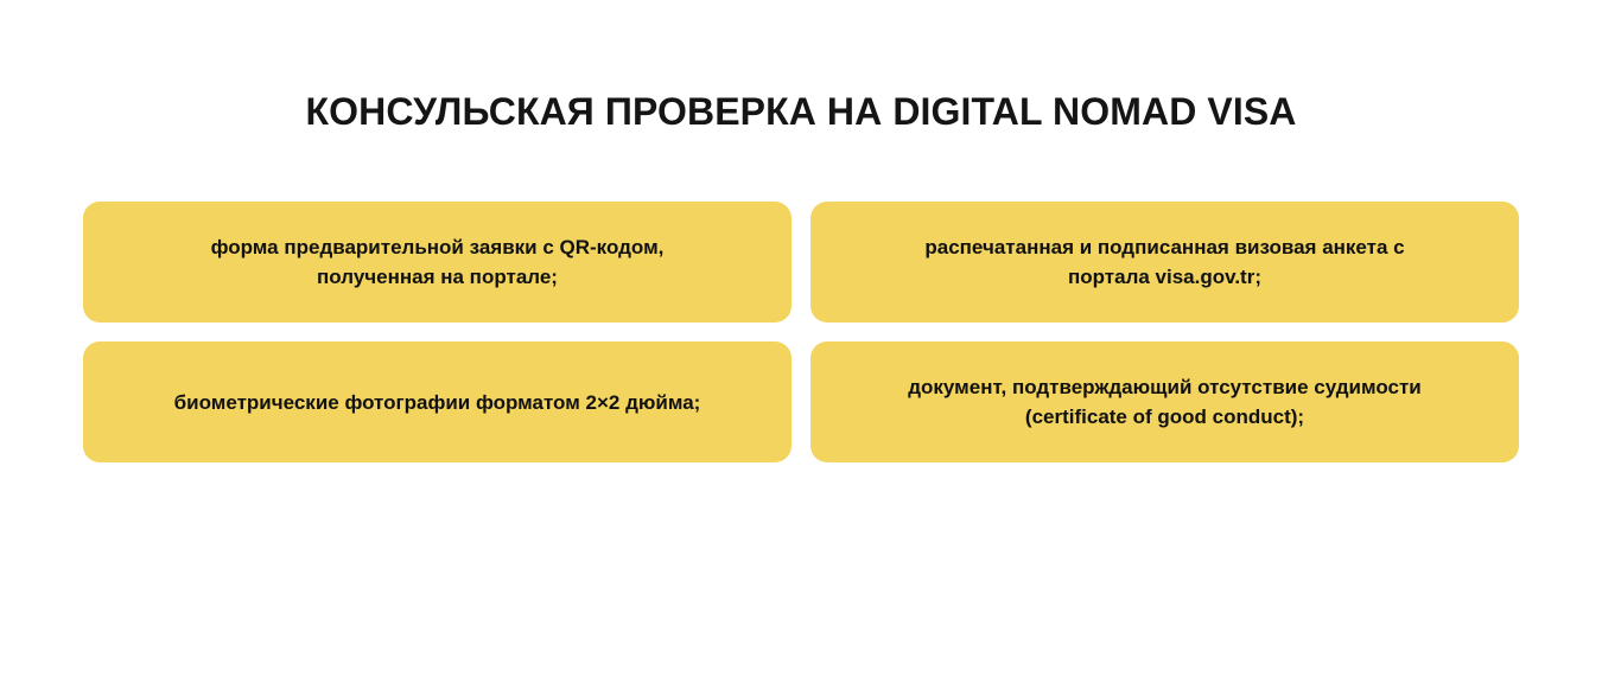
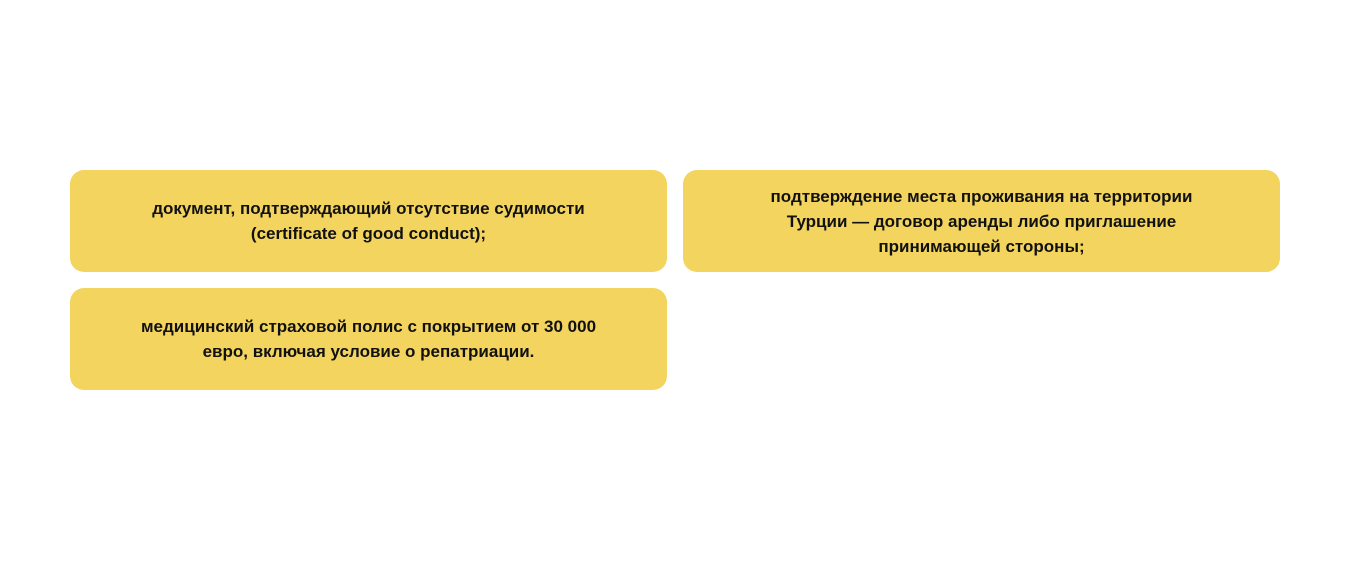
- КОНСУЛЬСКАЯ ПРОВЕРКА НА DIGITAL NOMAD VISA
- форма предварительной заявки с QR-кодом,
- полученная на портале;
- распечатанная и подписанная визовая анкета с
- портала visa.gov.tr;
- биометрические фотографии форматом 2×2 дюйма;
  документ, подтверждающий отсутствие судимости
  (certificate of good conduct);
+ подтверждение места проживания на территории
+ Турции — договор аренды либо приглашение
+ принимающей стороны;
+ медицинский страховой полис с покрытием от 30 000
+ евро, включая условие о репатриации.
